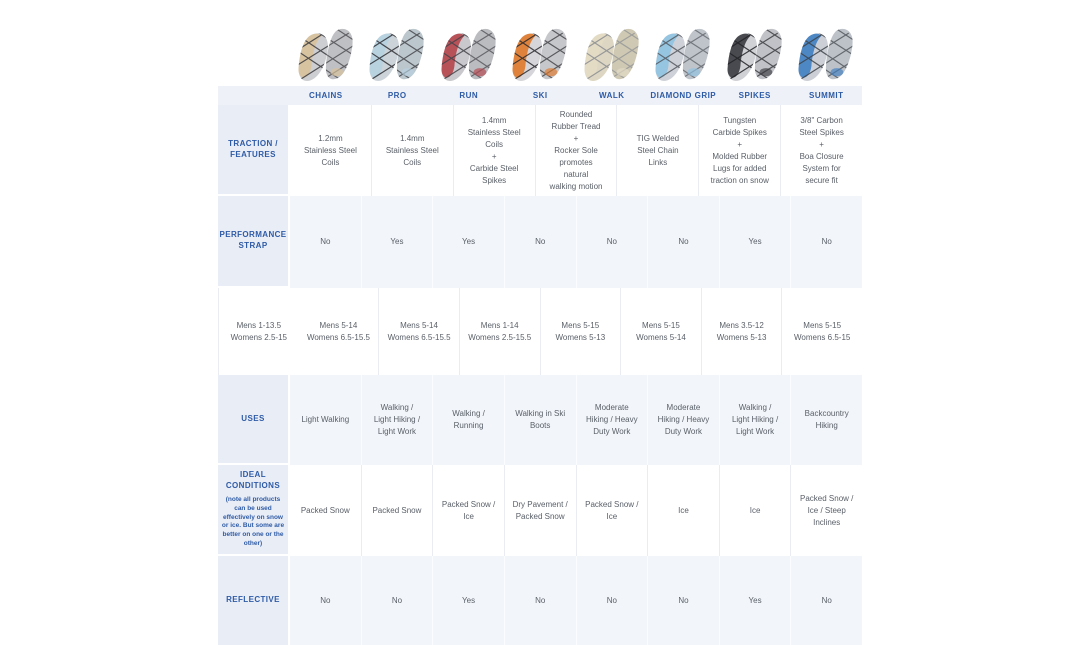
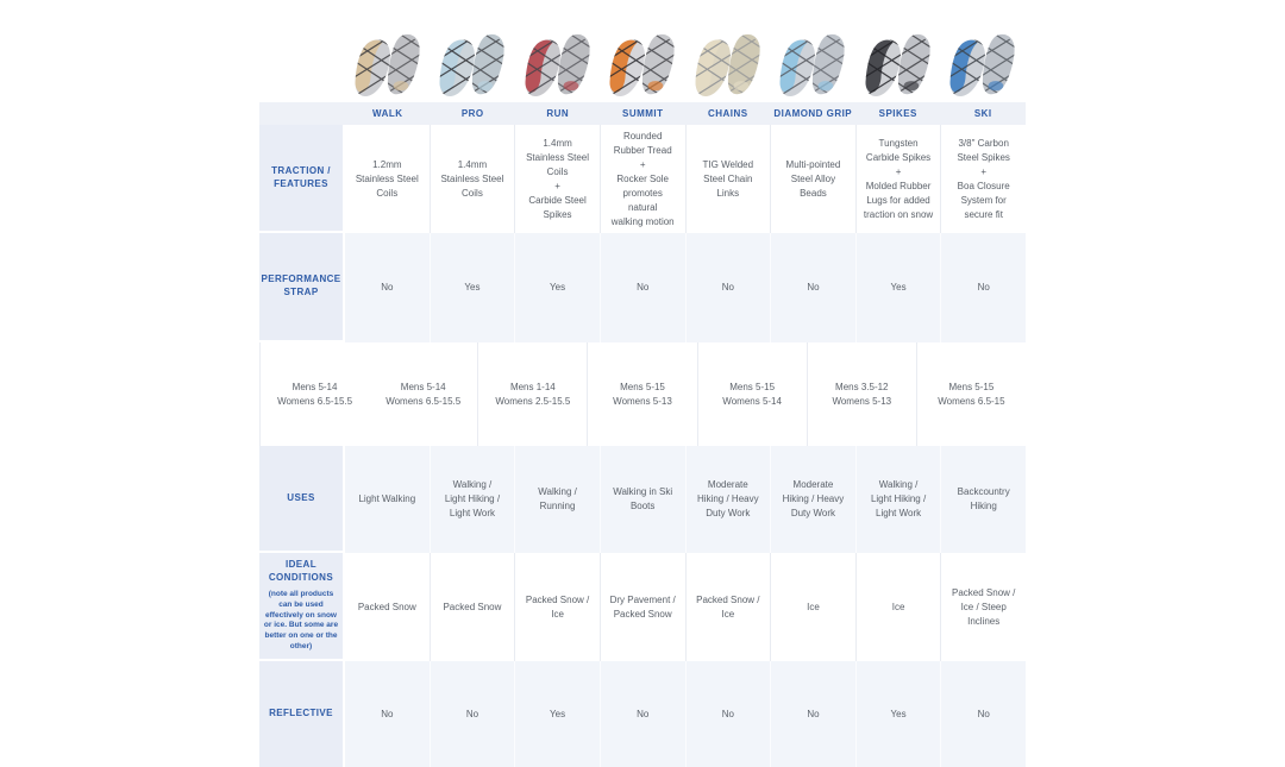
- CHAINS
+ WALK
  PRO
  RUN
- SKI
+ SUMMIT
- WALK
+ CHAINS
  DIAMOND GRIP
  SPIKES
- SUMMIT
+ SKI
  TRACTION / FEATURES
  1.2mm
  Stainless Steel
  Coils
  1.4mm
  Stainless Steel
  Coils
  1.4mm
  Stainless Steel
  Coils
  +
  Carbide Steel
  Spikes
  Rounded
  Rubber Tread
  +
  Rocker Sole
  promotes
  natural
  walking motion
  TIG Welded
  Steel Chain
  Links
+ Multi-pointed
+ Steel Alloy
+ Beads
  Tungsten
  Carbide Spikes
  +
  Molded Rubber
  Lugs for added
  traction on snow
  3/8" Carbon
  Steel Spikes
  +
  Boa Closure
  System for
  secure fit
  PERFORMANCE STRAP
  No
  Yes
  Yes
  No
  No
  No
  Yes
  No
- Mens 1-13.5
- Womens 2.5-15
  Mens 5-14
  Womens 6.5-15.5
  Mens 5-14
  Womens 6.5-15.5
  Mens 1-14
  Womens 2.5-15.5
  Mens 5-15
  Womens 5-13
  Mens 5-15
  Womens 5-14
  Mens 3.5-12
  Womens 5-13
  Mens 5-15
  Womens 6.5-15
  USES
  Light Walking
  Walking /
  Light Hiking /
  Light Work
  Walking /
  Running
  Walking in Ski
  Boots
  Moderate
  Hiking / Heavy
  Duty Work
  Moderate
  Hiking / Heavy
  Duty Work
  Walking /
  Light Hiking /
  Light Work
  Backcountry
  Hiking
  IDEAL CONDITIONS
  Packed Snow
  Packed Snow
  Packed Snow /
  Ice
  Dry Pavement /
  Packed Snow
  Packed Snow /
  Ice
  Ice
  Ice
  Packed Snow /
  Ice / Steep
  Inclines
  REFLECTIVE
  No
  No
  Yes
  No
  No
  No
  Yes
  No
